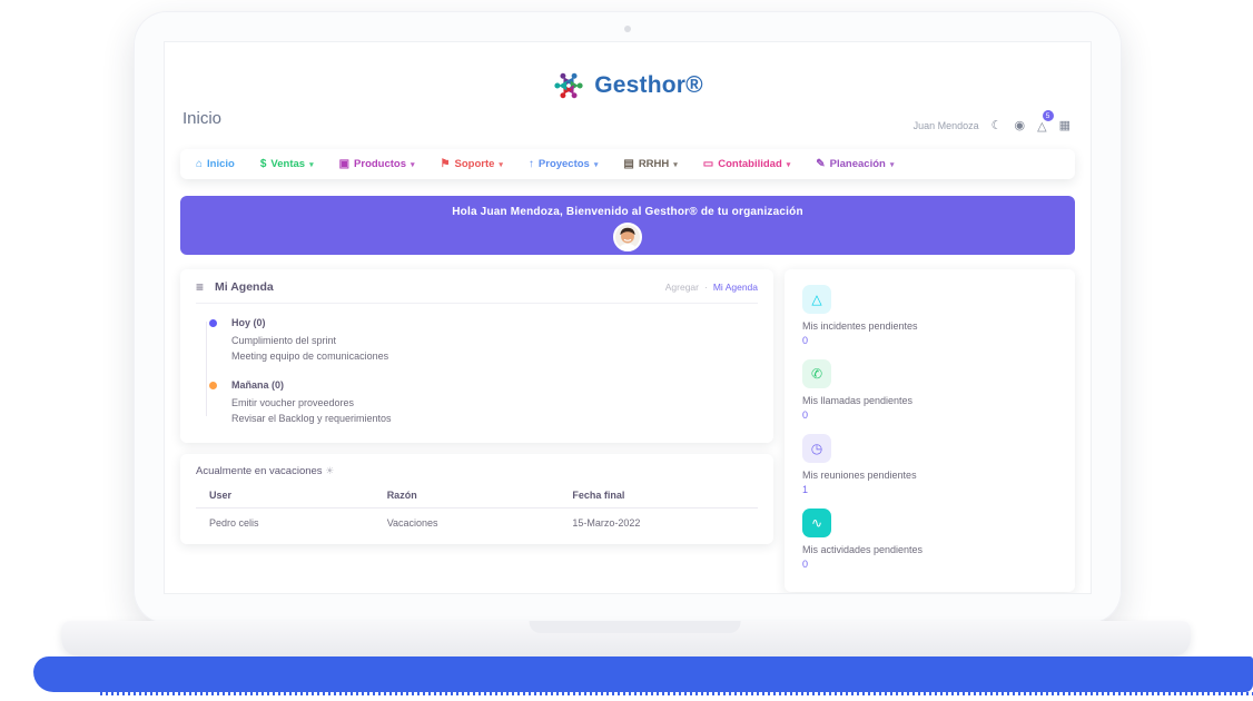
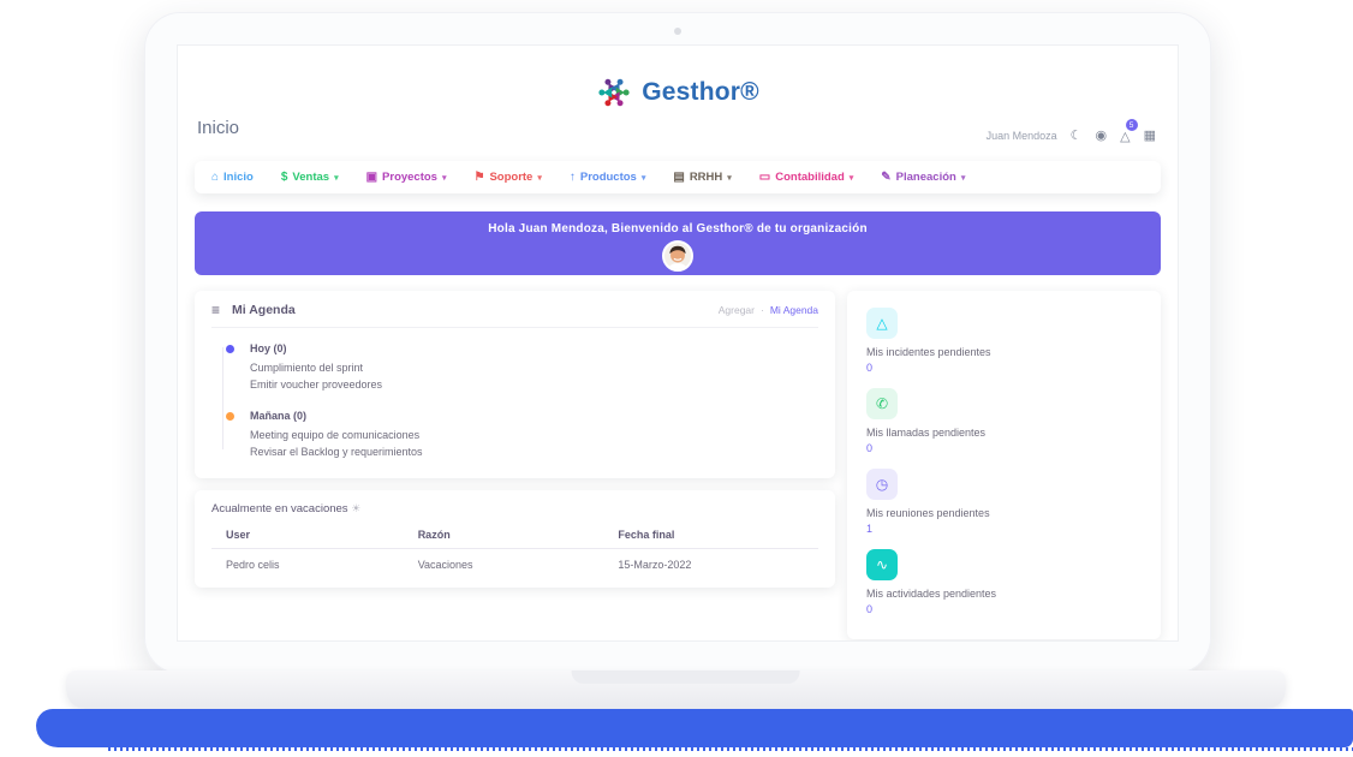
  Gesthor®
  Inicio
  Juan Mendoza
  ☾
  ◉
  △
  ▦
  ⌂
  Inicio
  $
  Ventas
  ▣
- Productos
+ Proyectos
  ⚑
  Soporte
  ↑
- Proyectos
+ Productos
  ▤
  RRHH
  ▭
  Contabilidad
  ✎
  Planeación
  Hola Juan Mendoza, Bienvenido al Gesthor® de tu organización
  ≡
  Mi Agenda
  Agregar
  ·
  Mi Agenda
  Hoy (0)
  Cumplimiento del sprint
- Meeting equipo de comunicaciones
+ Emitir voucher proveedores
  Mañana (0)
- Emitir voucher proveedores
+ Meeting equipo de comunicaciones
  Revisar el Backlog y requerimientos
  Acualmente en vacaciones ☀
  User	Razón	Fecha final
  Pedro celis	Vacaciones	15-Marzo-2022
  △
  Mis incidentes pendientes
  0
  ✆
  Mis llamadas pendientes
  0
  ◷
  Mis reuniones pendientes
  1
  ∿
  Mis actividades pendientes
  0
